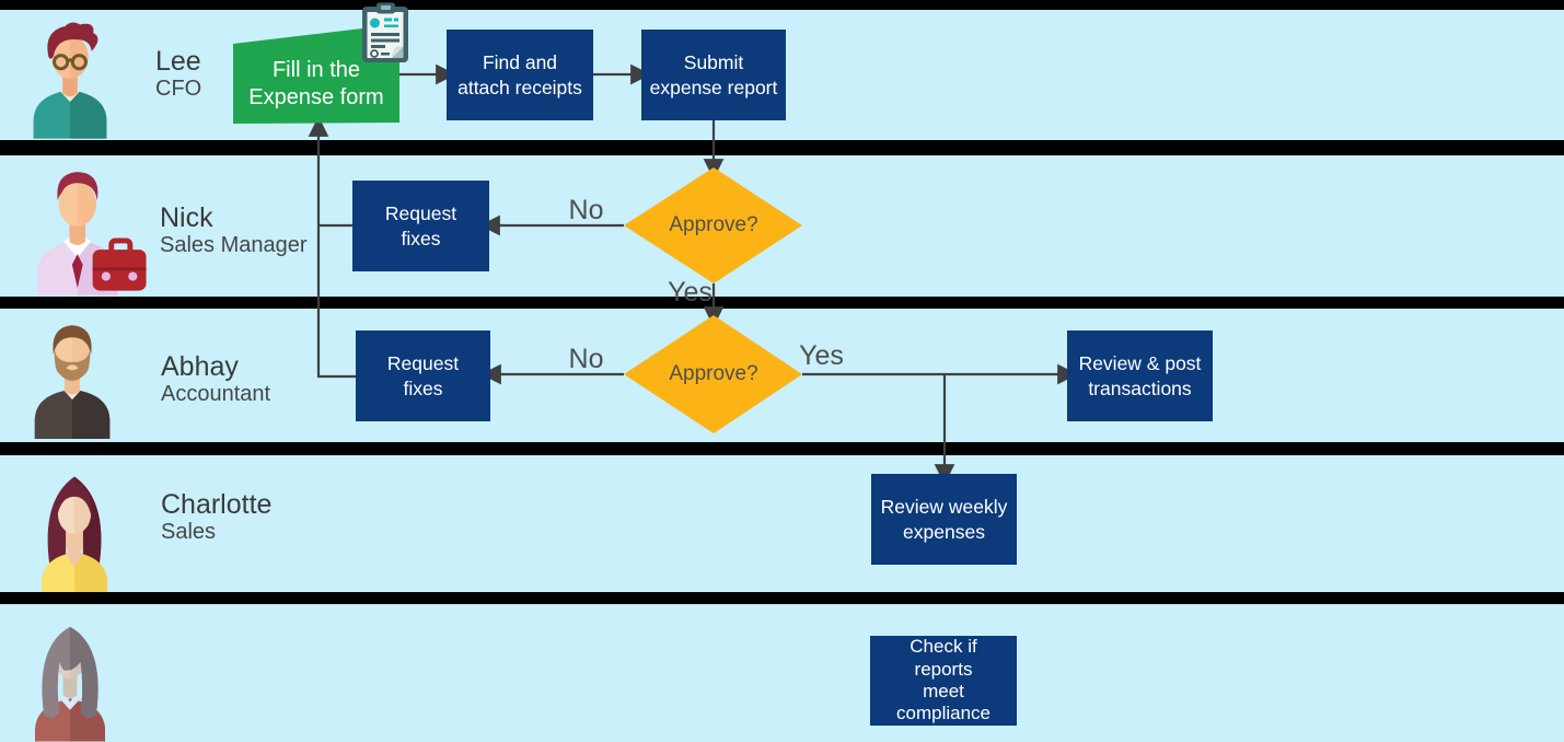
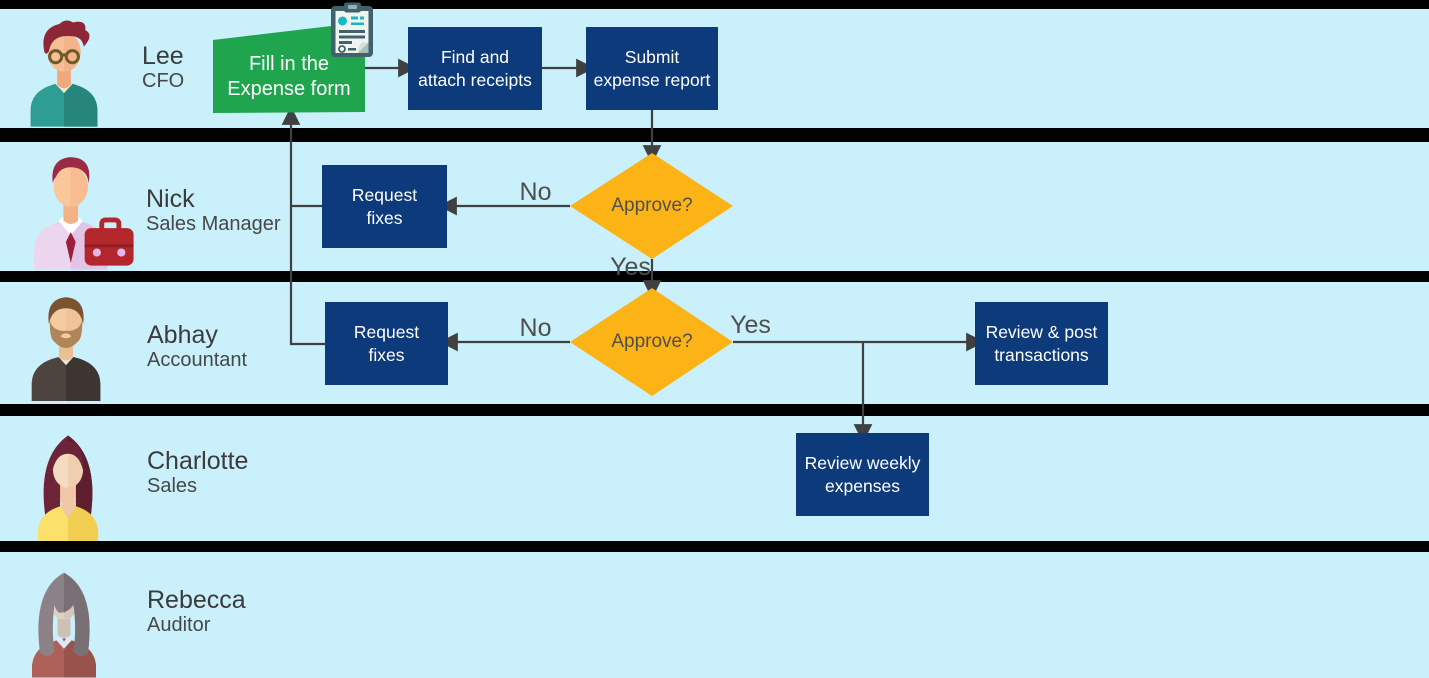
  Fill in the
  Expense form
  Find and
  attach receipts
  Submit
  expense report
  Request
  fixes
  Approve?
  Request
  fixes
  Approve?
  Review & post
  transactions
  Review weekly
  expenses
- Check if
- reports
- meet
- compliance
  No
  Yes
  No
  Yes
  Lee
  CFO
  Nick
  Sales Manager
  Abhay
  Accountant
  Charlotte
  Sales
+ Rebecca
+ Auditor
